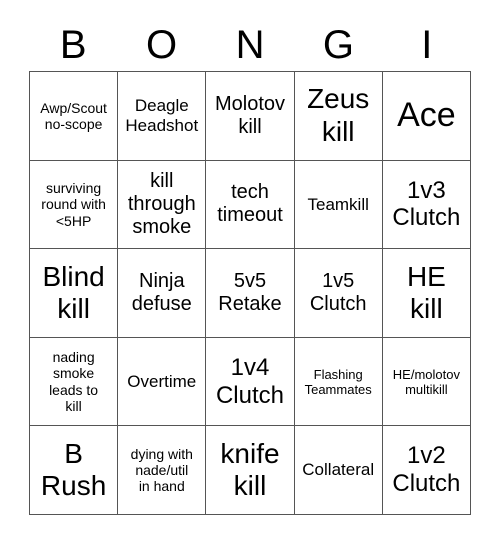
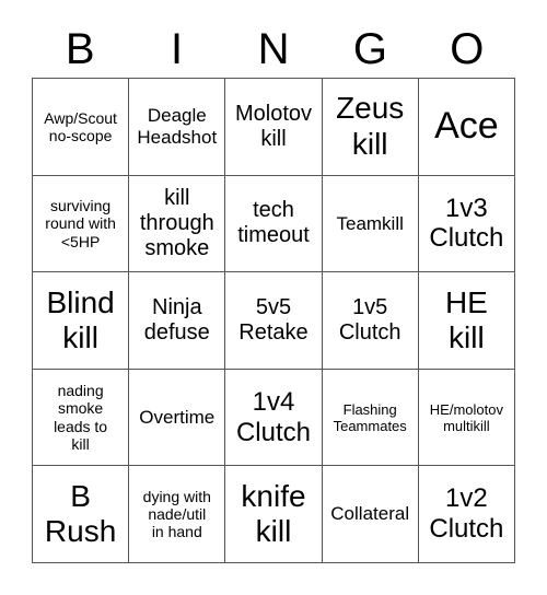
  B
- O
+ I
  N
  G
- I
+ O
  Awp/Scout
  no-scope
  Deagle
  Headshot
  Molotov
  kill
  Zeus
  kill
  Ace
  surviving
  round with
  <5HP
  kill
  through
  smoke
  tech
  timeout
  Teamkill
  1v3
  Clutch
  Blind
  kill
  Ninja
  defuse
  5v5
  Retake
  1v5
  Clutch
  HE
  kill
  nading
  smoke
  leads to
  kill
  Overtime
  1v4
  Clutch
  Flashing
  Teammates
  HE/molotov
  multikill
  B
  Rush
  dying with
  nade/util
  in hand
  knife
  kill
  Collateral
  1v2
  Clutch
